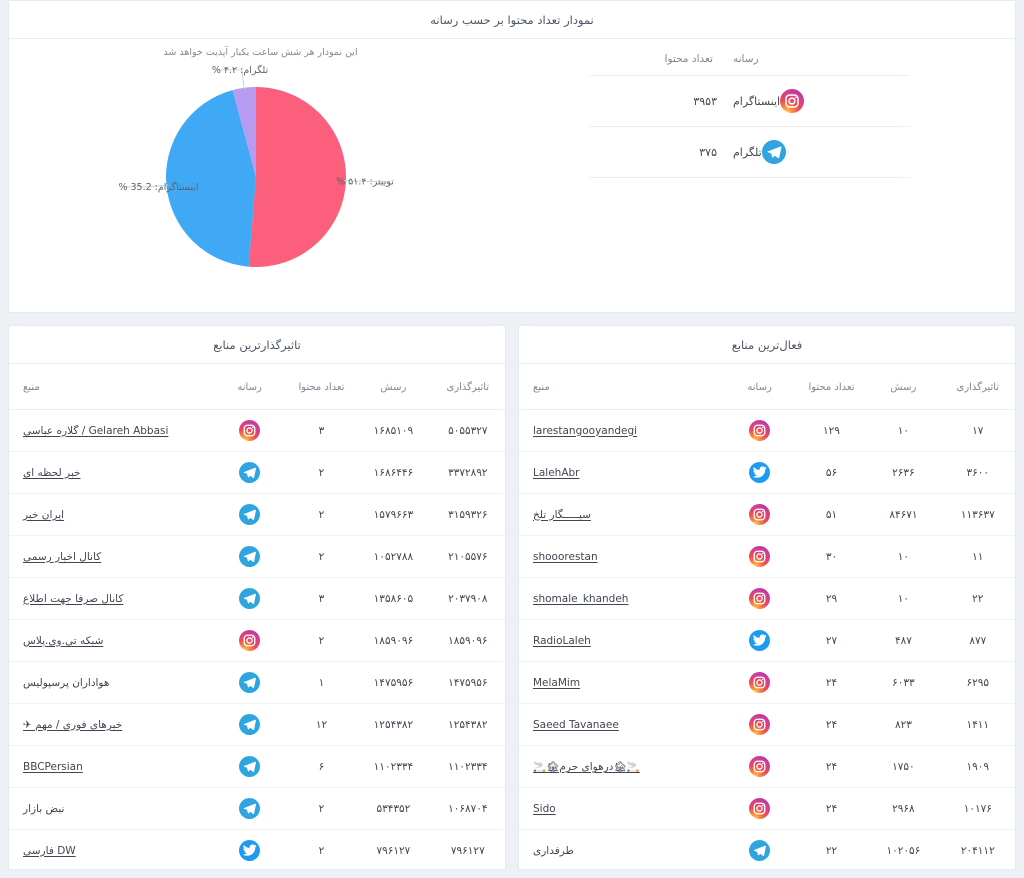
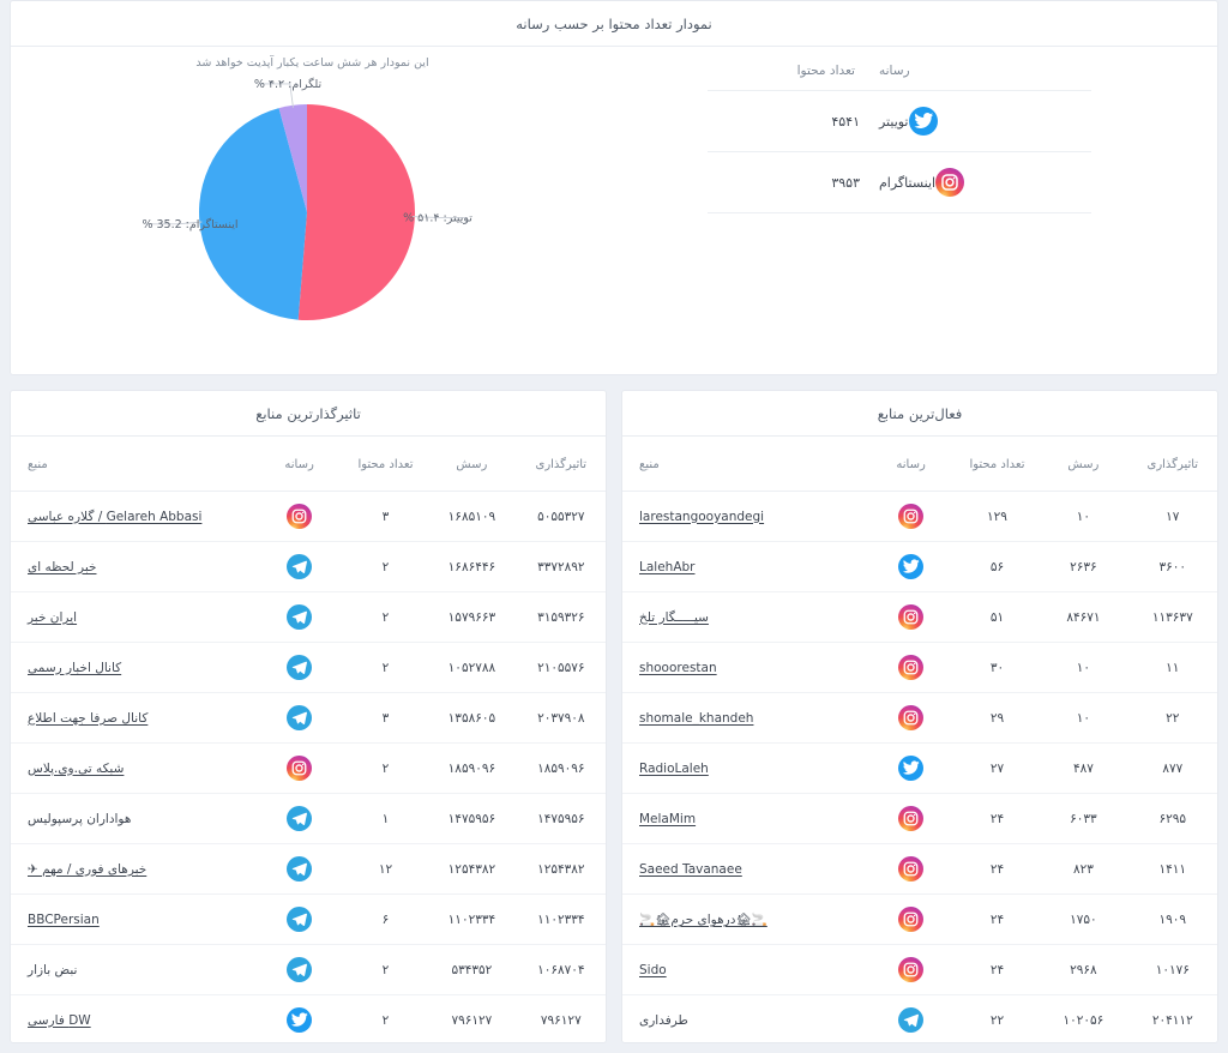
  نمودار تعداد محتوا بر حسب رسانه
  رسانه	تعداد محتوا
+ توییتر	۴۵۴۱
  اینستاگرام	۳۹۵۳
- تلگرام	۳۷۵
  این نمودار هر شش ساعت یکبار آپدیت خواهد شد
  توییتر: ۵۱.۴ %
  اینستاگرام: 35.2 %
  تلگرام: ۴.۲ %
  فعال‌ترین منابع
  تاثیرگذاری	رسش	تعداد محتوا	رسانه	منبع
  ۱۷	۱۰	۱۲۹		larestangooyandegi
  ۳۶۰۰	۲۶۳۶	۵۶		LalehAbr
  ۱۱۳۶۳۷	۸۴۶۷۱	۵۱		سیـــــگار تلخ
  ۱۱	۱۰	۳۰		shooorestan
  ۲۲	۱۰	۲۹		shomale_khandeh
  ۸۷۷	۴۸۷	۲۷		RadioLaleh
  ۶۲۹۵	۶۰۳۳	۲۴		MelaMim
  ۱۴۱۱	۸۲۳	۲۴		Saeed Tavanaee
  ۱۹۰۹	۱۷۵۰	۲۴		🚬🏚درهوای حرم🏚🚬
  ۱۰۱۷۶	۲۹۶۸	۲۴		Sido
  ۲۰۴۱۱۲	۱۰۲۰۵۶	۲۲		طرفداری
  تاثیرگذارترین منابع
  تاثیرگذاری	رسش	تعداد محتوا	رسانه	منبع
  ۵۰۵۵۳۲۷	۱۶۸۵۱۰۹	۳		Gelareh Abbasi / گلاره عباسی
  ۳۳۷۲۸۹۲	۱۶۸۶۴۴۶	۲		خبر لحظه ای
  ۳۱۵۹۳۲۶	۱۵۷۹۶۶۳	۲		ایران خبر
  ۲۱۰۵۵۷۶	۱۰۵۲۷۸۸	۲		کانال اخبار رسمی
  ۲۰۳۷۹۰۸	۱۳۵۸۶۰۵	۳		کانال صرفا جهت اطلاع
  ۱۸۵۹۰۹۶	۱۸۵۹۰۹۶	۲		شبکه تی.وی.پلاس
  ۱۴۷۵۹۵۶	۱۴۷۵۹۵۶	۱		هواداران پرسپولیس
  ۱۲۵۴۳۸۲	۱۲۵۴۳۸۲	۱۲		خبرهای فوری / مهم ✈
  ۱۱۰۲۳۳۴	۱۱۰۲۳۳۴	۶		BBCPersian
  ۱۰۶۸۷۰۴	۵۳۴۳۵۲	۲		نبض بازار
  ۷۹۶۱۲۷	۷۹۶۱۲۷	۲		DW فارسی
